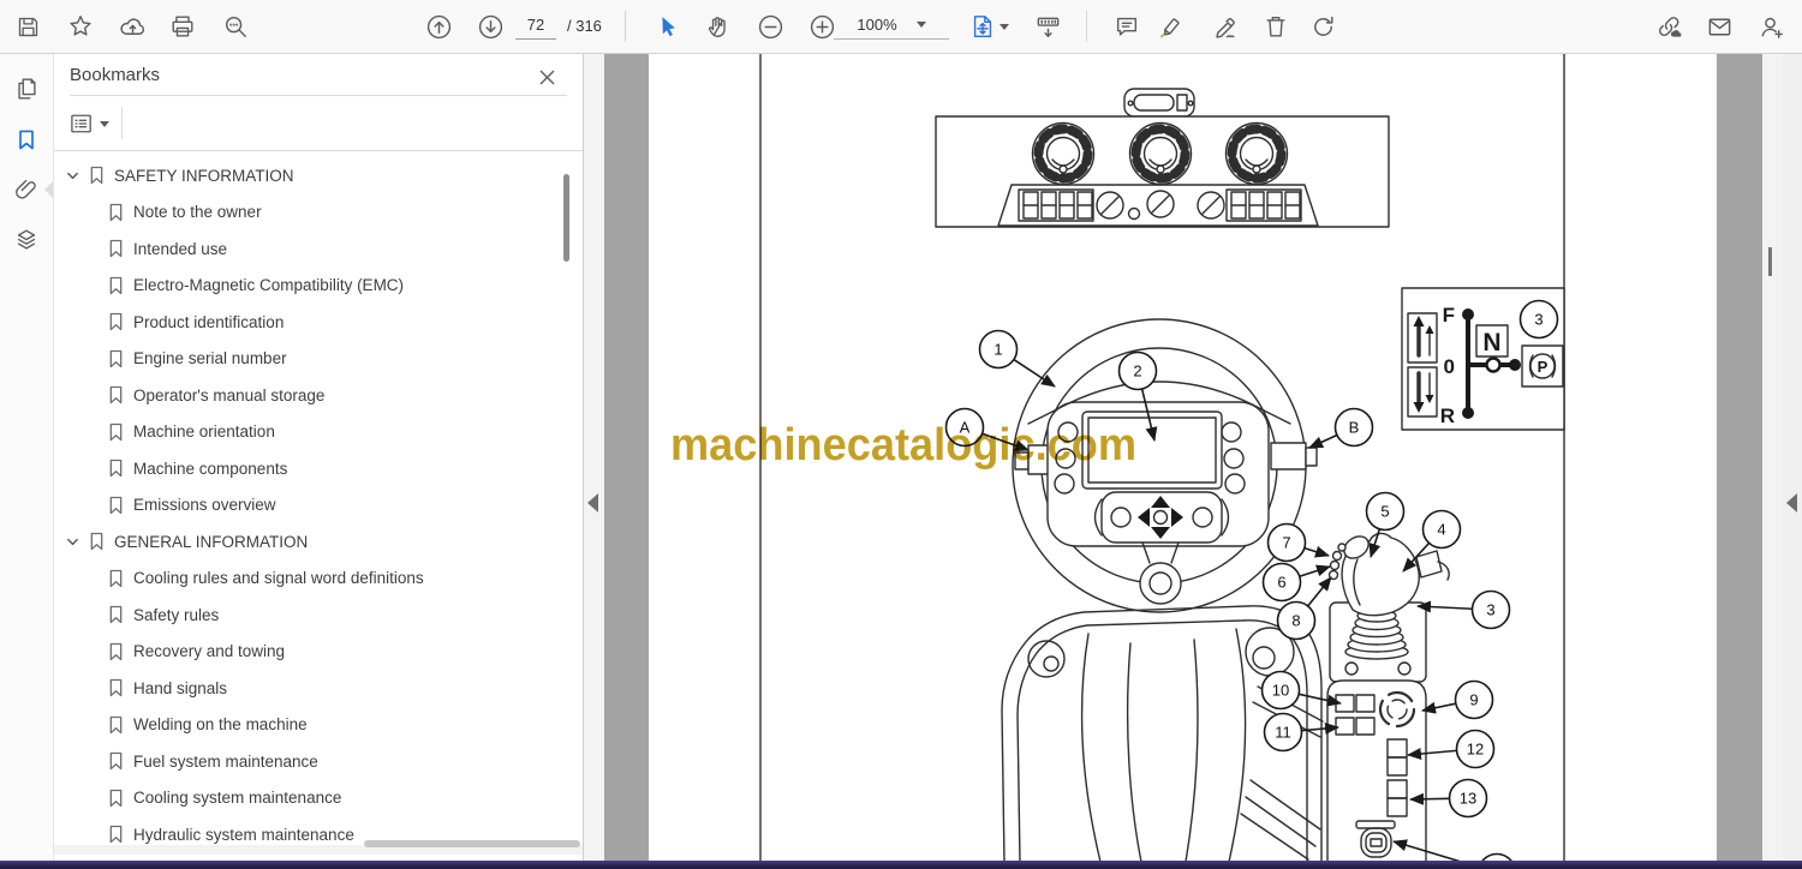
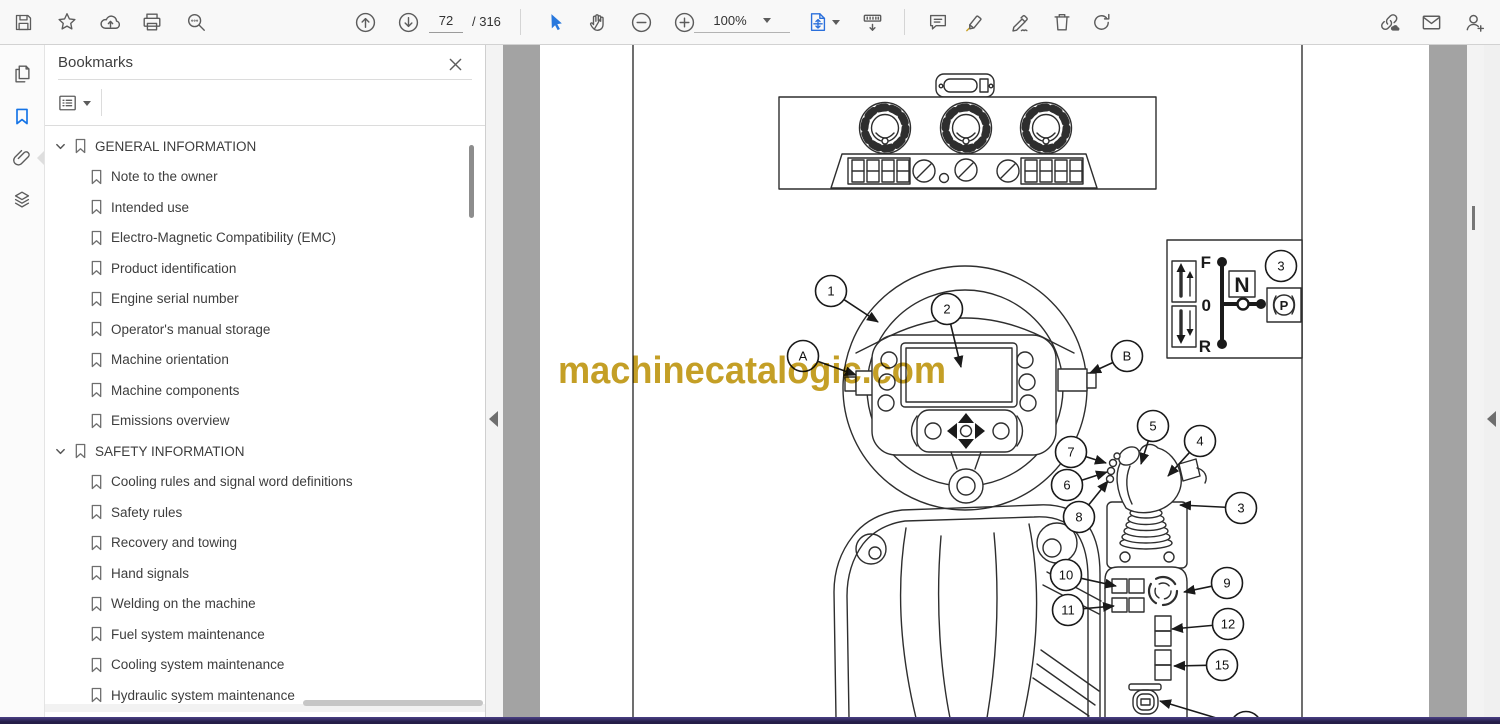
  F
  0
  R
  N
  P
  1
  2
  A
  B
  3
  5
  4
  7
  6
  8
  3
  10
  11
  9
  12
- 13
+ 15
  machinecatalogic.com
  72
  / 316
  100%
  Bookmarks
- SAFETY INFORMATION
+ GENERAL INFORMATION
  Note to the owner
  Intended use
  Electro-Magnetic Compatibility (EMC)
  Product identification
  Engine serial number
  Operator's manual storage
  Machine orientation
  Machine components
  Emissions overview
- GENERAL INFORMATION
+ SAFETY INFORMATION
  Cooling rules and signal word definitions
  Safety rules
  Recovery and towing
  Hand signals
  Welding on the machine
  Fuel system maintenance
  Cooling system maintenance
  Hydraulic system maintenance
